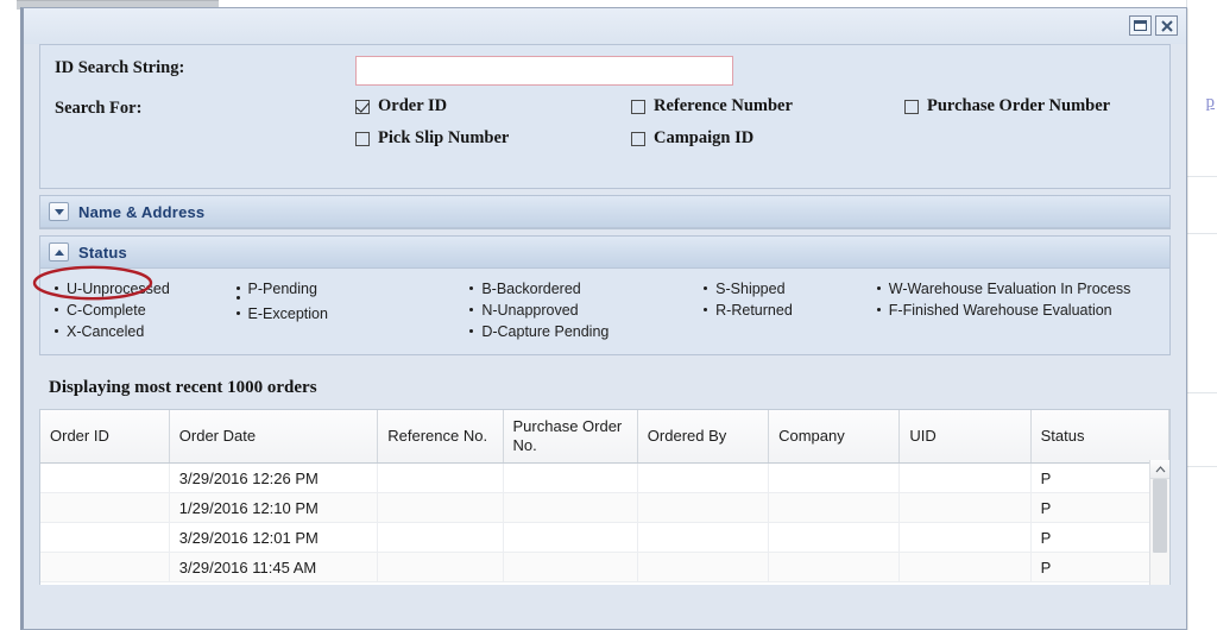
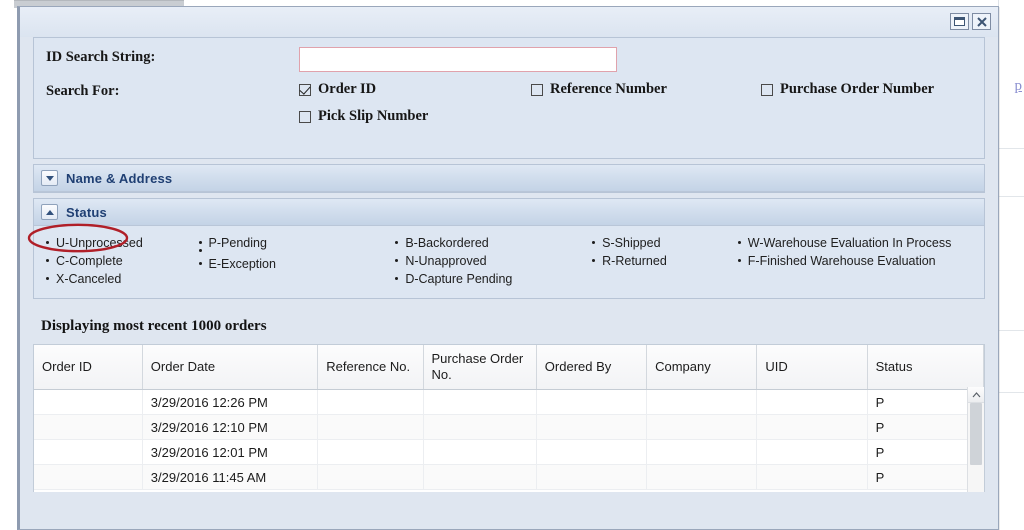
  p
  ID Search String:
  Search For:
  Order ID
  Reference Number
  Purchase Order Number
  Pick Slip Number
- Campaign ID
  Name & Address
  Status
  U-Unprocessed
  C-Complete
  X-Canceled
  P-Pending
  E-Exception
  B-Backordered
  N-Unapproved
  D-Capture Pending
  S-Shipped
  R-Returned
  W-Warehouse Evaluation In Process
  F-Finished Warehouse Evaluation
  Displaying most recent 1000 orders
  Order ID	Order Date	Reference No.	Purchase Order No.	Ordered By	Company	UID	Status
  	3/29/2016 12:26 PM						P
- 	1/29/2016 12:10 PM						P
+ 	3/29/2016 12:10 PM						P
  	3/29/2016 12:01 PM						P
  	3/29/2016 11:45 AM						P
